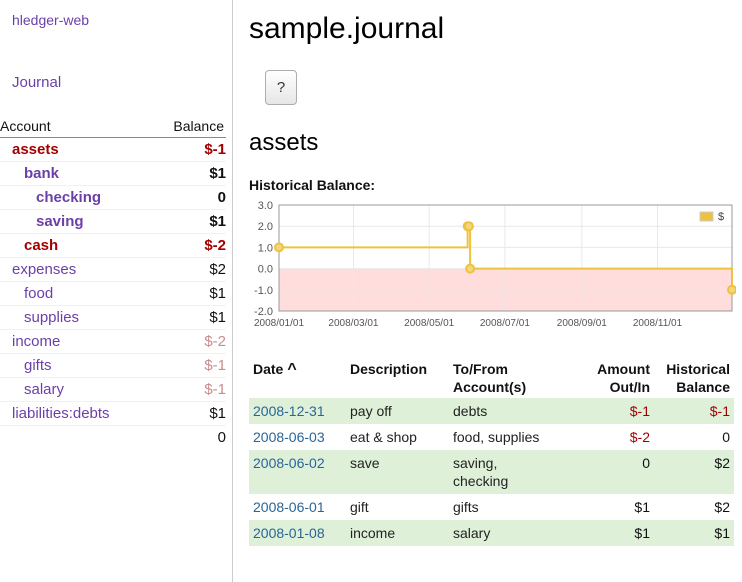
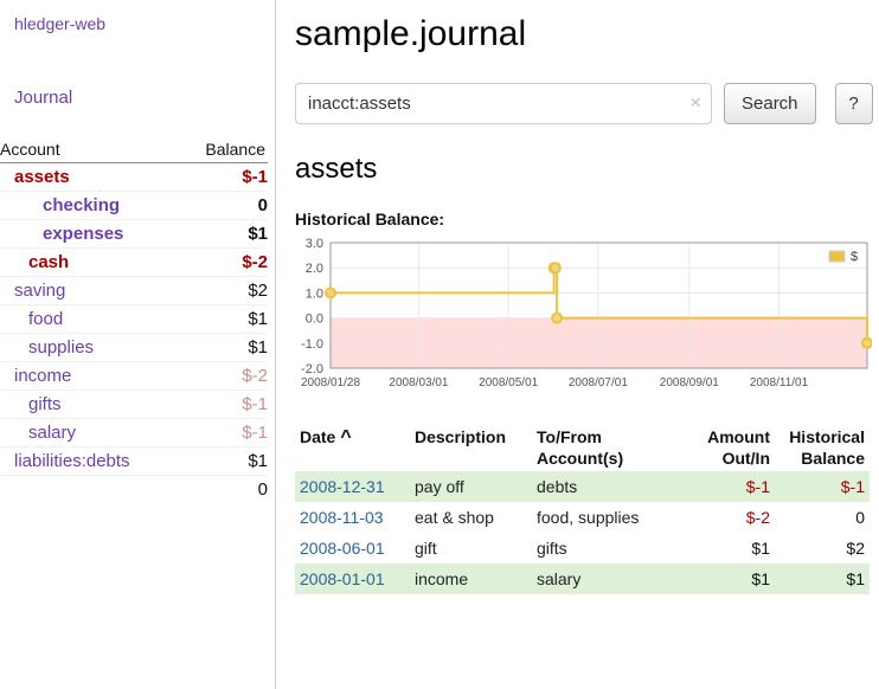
  hledger-web
  Journal
  Account	Balance
  assets	$-1
- bank	$1
  checking	0
- saving	$1
+ expenses	$1
  cash	$-2
- expenses	$2
+ saving	$2
  food	$1
  supplies	$1
  income	$-2
  gifts	$-1
  salary	$-1
  liabilities:debts	$1
  	0
  sample.journal
+ inacct:assets
+ ×
+ Search
  ?
  assets
  Historical Balance:
  3.0
  2.0
  1.0
  0.0
  -1.0
  -2.0
- 2008/01/01
+ 2008/01/28
  2008/03/01
  2008/05/01
  2008/07/01
  2008/09/01
  2008/11/01
  $
  Date ^	Description	To/From Account(s)	Amount Out/In	Historical Balance
  2008-12-31	pay off	debts	$-1	$-1
- 2008-06-03	eat & shop	food, supplies	$-2	0
+ 2008-11-03	eat & shop	food, supplies	$-2	0
- 2008-06-02	save	saving, checking	0	$2
  2008-06-01	gift	gifts	$1	$2
- 2008-01-08	income	salary	$1	$1
+ 2008-01-01	income	salary	$1	$1
